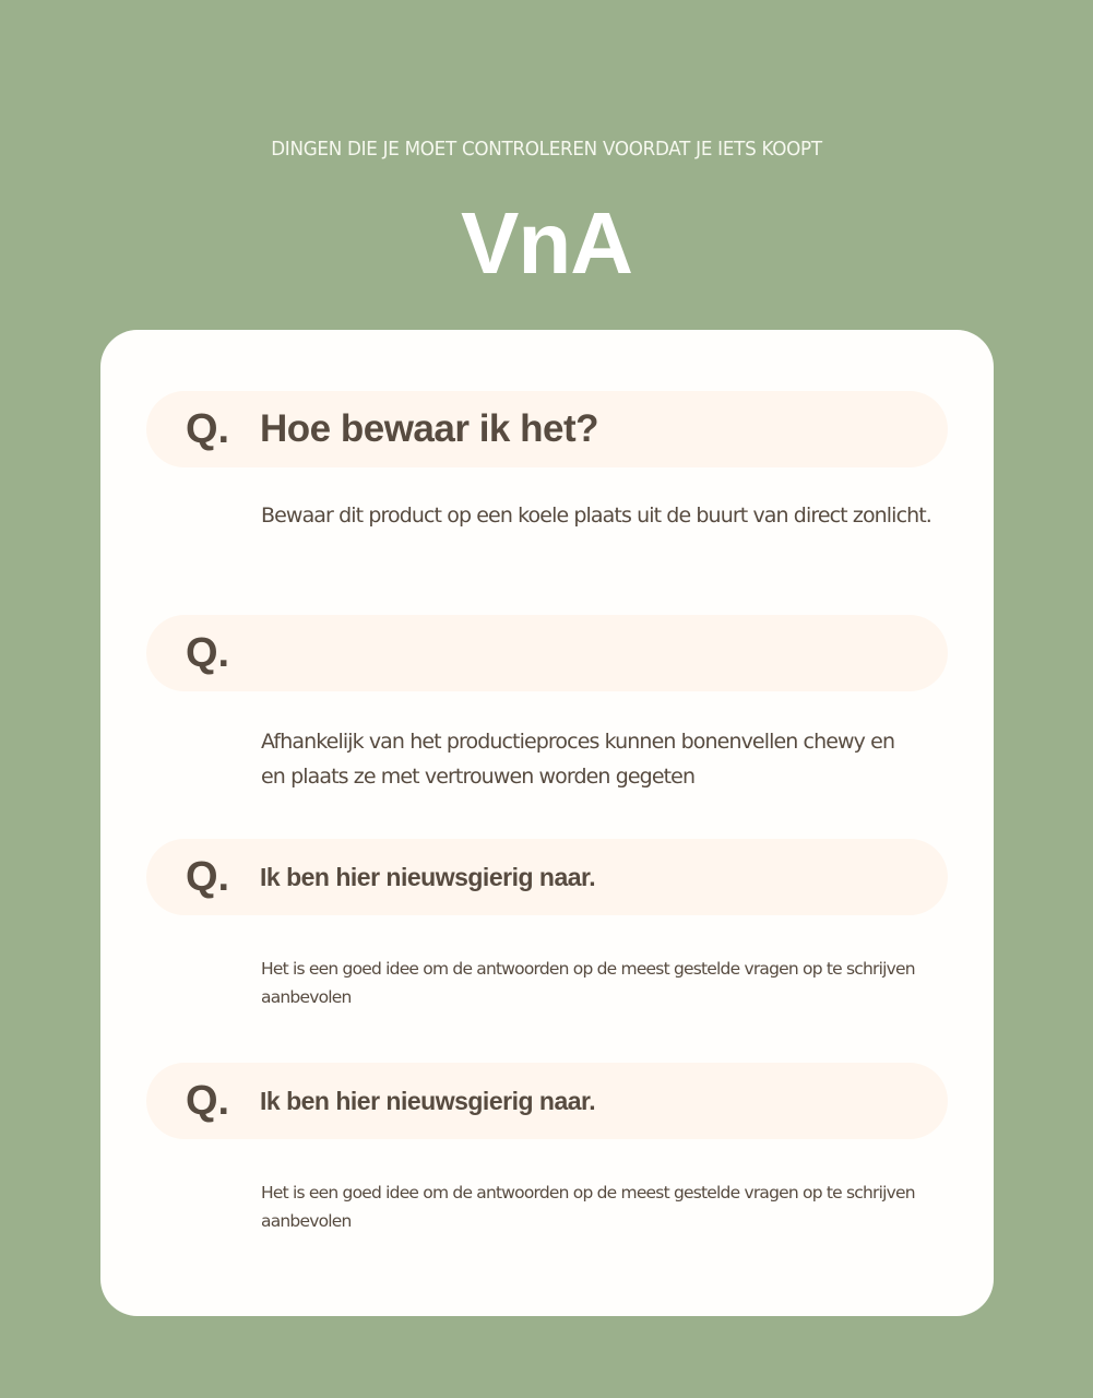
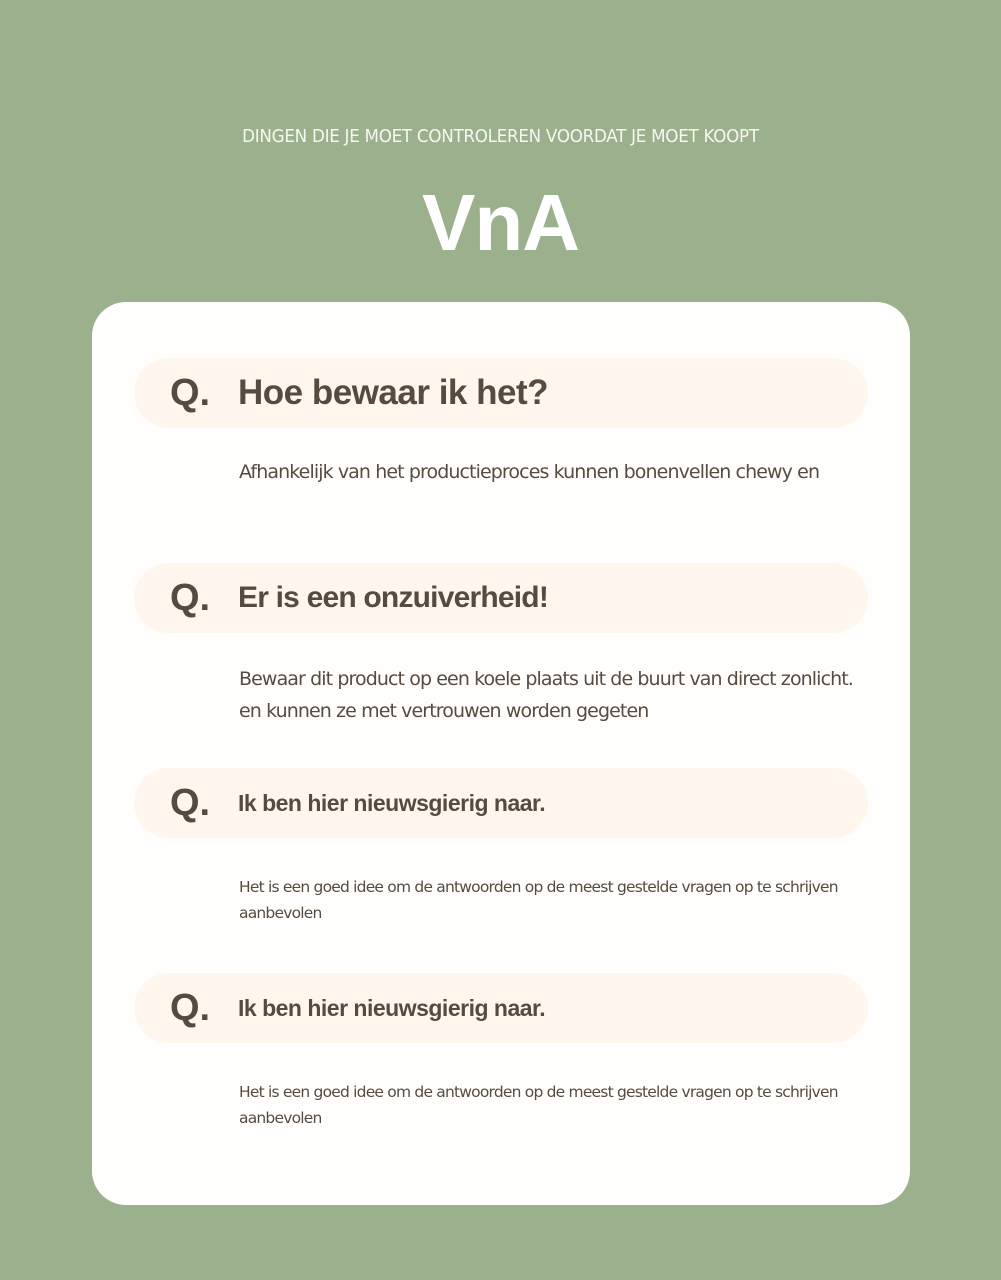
- DINGEN DIE JE MOET CONTROLEREN VOORDAT JE IETS KOOPT
+ DINGEN DIE JE MOET CONTROLEREN VOORDAT JE MOET KOOPT
  VnA
  Q.
  Hoe bewaar ik het?
- Bewaar dit product op een koele plaats uit de buurt van direct zonlicht.
+ Afhankelijk van het productieproces kunnen bonenvellen chewy en
  Q.
+ Er is een onzuiverheid!
- Afhankelijk van het productieproces kunnen bonenvellen chewy en
+ Bewaar dit product op een koele plaats uit de buurt van direct zonlicht.
- en plaats ze met vertrouwen worden gegeten
+ en kunnen ze met vertrouwen worden gegeten
  Q.
  Ik ben hier nieuwsgierig naar.
  Het is een goed idee om de antwoorden op de meest gestelde vragen op te schrijven
  aanbevolen
  Q.
  Ik ben hier nieuwsgierig naar.
  Het is een goed idee om de antwoorden op de meest gestelde vragen op te schrijven
  aanbevolen
